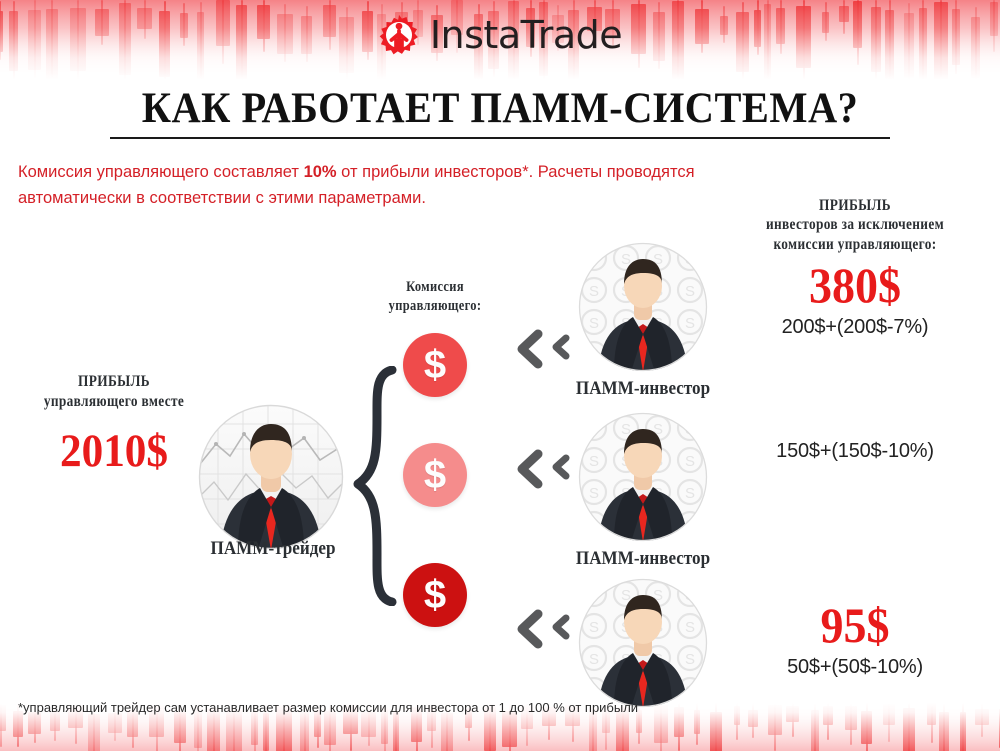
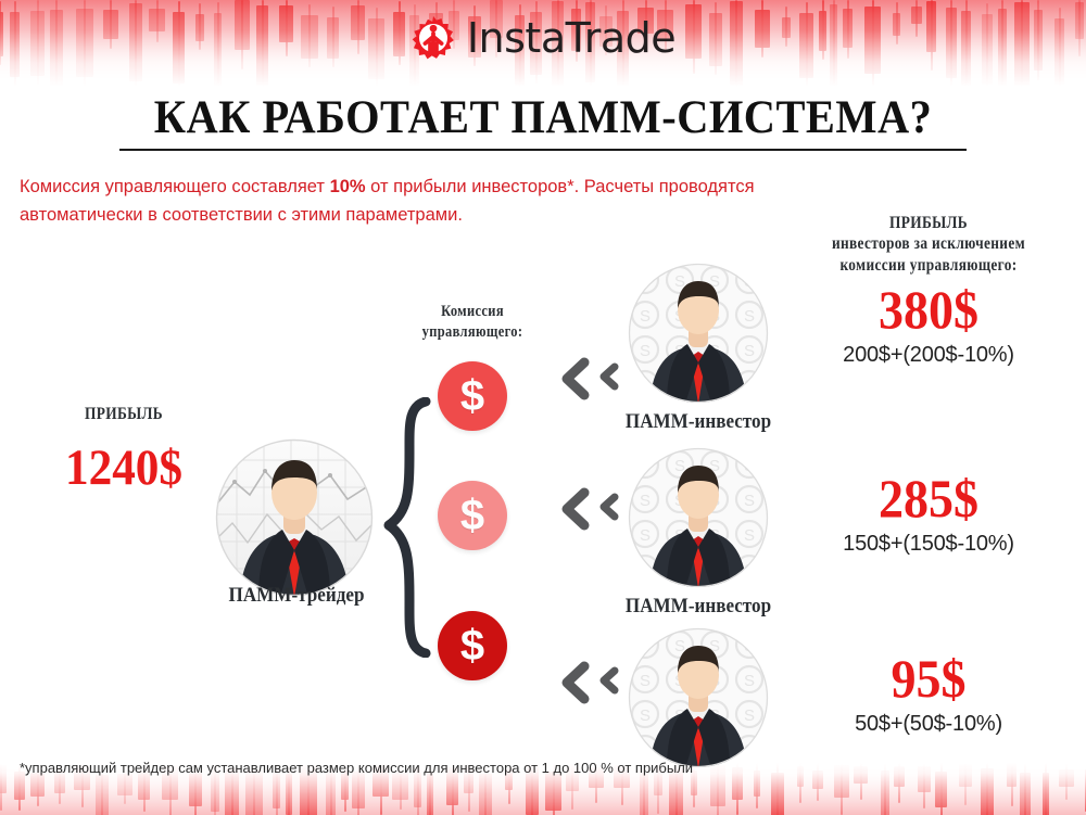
  InstaTrade
  КАК РАБОТАЕТ ПАММ-СИСТЕМА?
  Комиссия управляющего составляет 10% от прибыли инвесторов*. Расчеты проводятся автоматически в соответствии с этими параметрами.
  ПРИБЫЛЬ
- управляющего вместе
- 2010$
+ 1240$
  ПАММ-трейдер
  Комиссия
  управляющего:
  $
  $
  $
  ПАММ-инвестор
  ПАММ-инвестор
  ПРИБЫЛЬ
  инвесторов за исключением
  комиссии управляющего:
  380$
- 200$+(200$-7%)
+ 200$+(200$-10%)
+ 285$
  150$+(150$-10%)
  95$
  50$+(50$-10%)
  *управляющий трейдер сам устанавливает размер комиссии для инвестора от 1 до 100 % от прибыли
